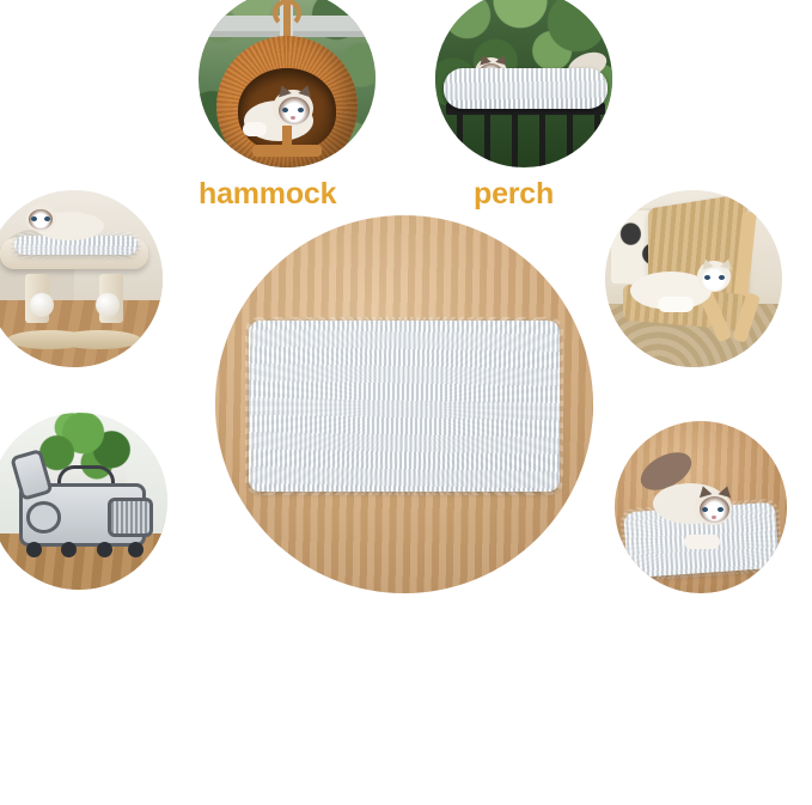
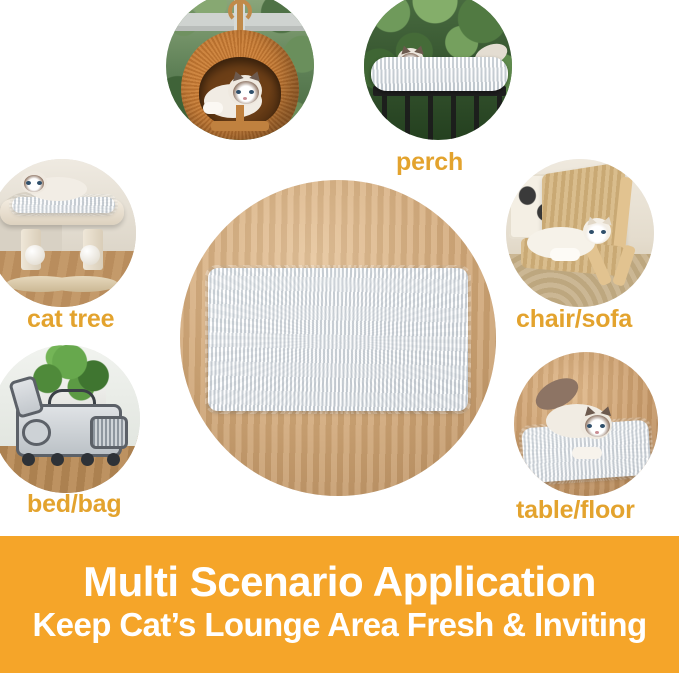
- hammock
  perch
+ cat tree
+ bed/bag
+ chair/sofa
+ table/floor
+ Multi Scenario Application
+ Keep Cat’s Lounge Area Fresh & Inviting
